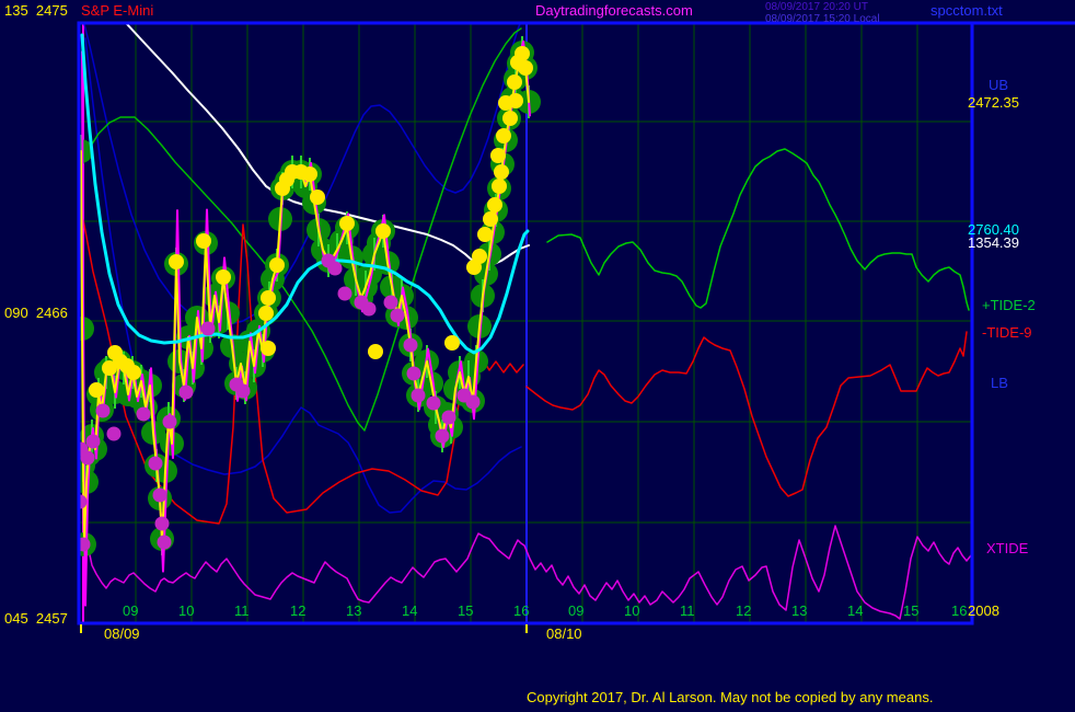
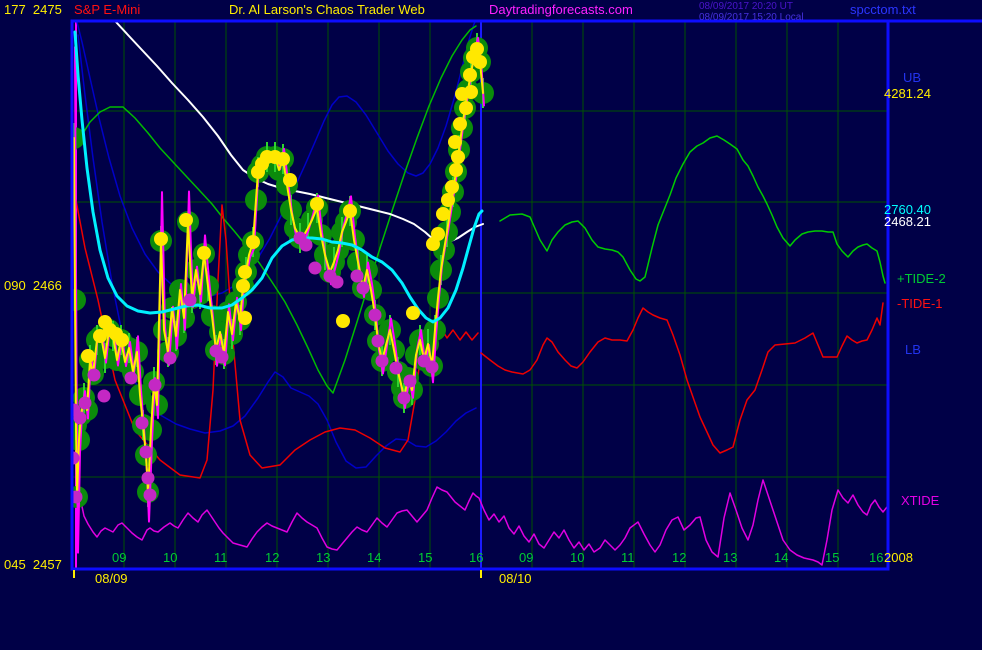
- 135 2475
+ 177 2475
  S&P E-Mini
+ Dr. Al Larson's Chaos Trader Web
  Daytradingforecasts.com
  08/09/2017 20:20 UT
  08/09/2017 15:20 Local
  spcctom.txt
  090 2466
  045 2457
  UB
- 2472.35
+ 4281.24
  2760.40
- 1354.39
+ 2468.21
  +TIDE-2
- -TIDE-9
+ -TIDE-1
  LB
  XTIDE
  2008
  08/09
  08/10
  09
  10
  11
  12
  13
  14
  15
  16
  09
  10
  11
  12
  13
  14
  15
  16
- Copyright 2017, Dr. Al Larson. May not be copied by any means.
